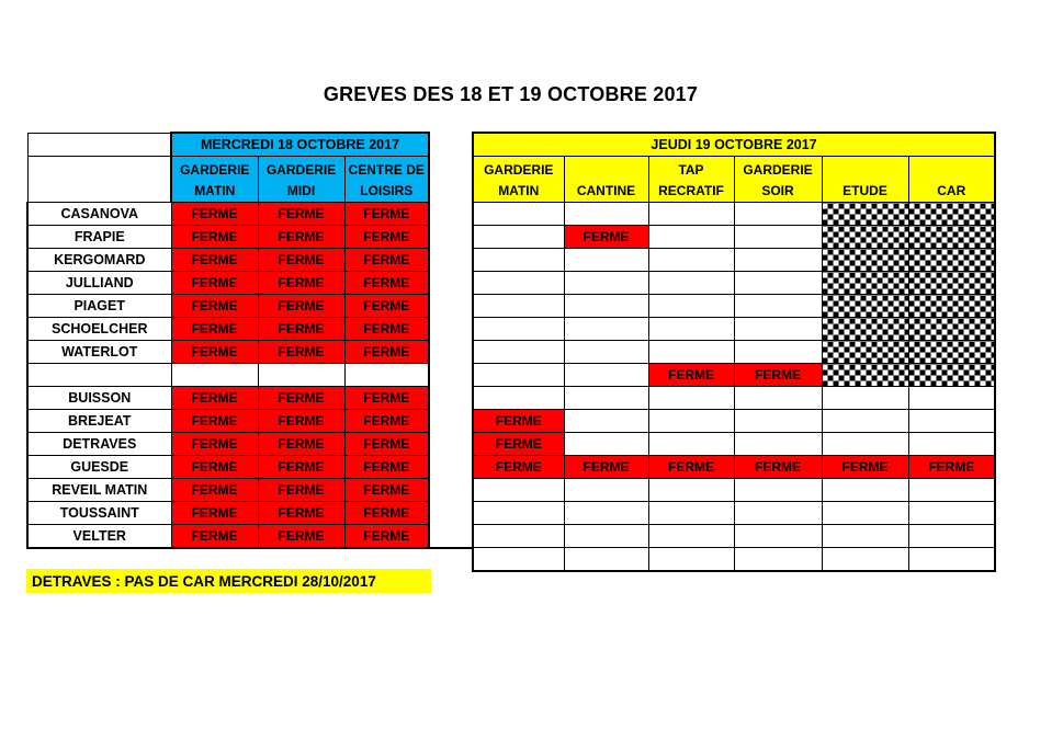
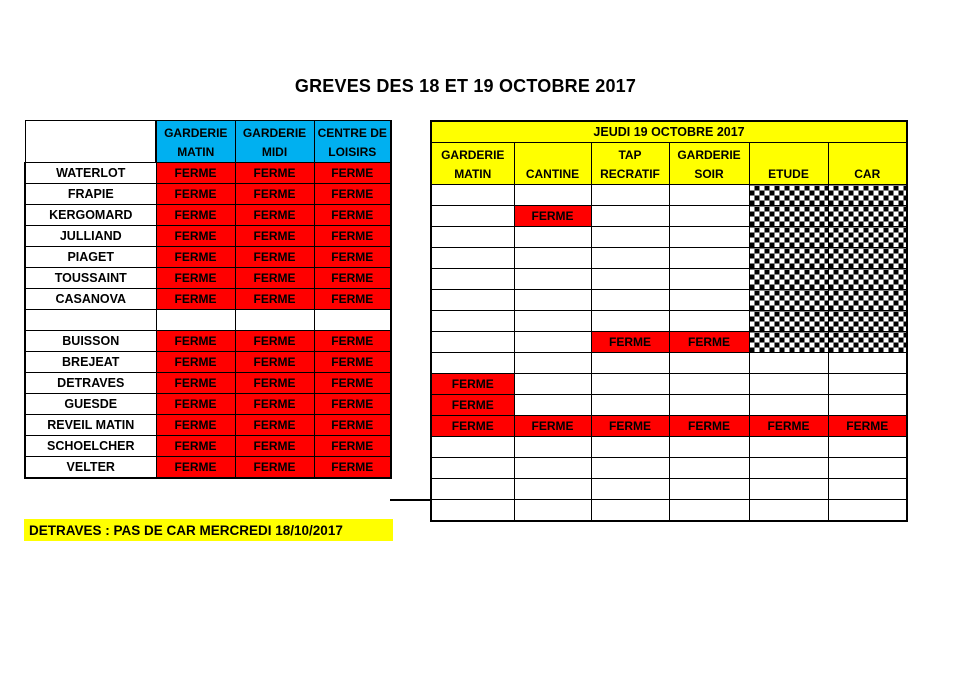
  GREVES DES 18 ET 19 OCTOBRE 2017
- 	MERCREDI 18 OCTOBRE 2017
  	GARDERIE MATIN	GARDERIE MIDI	CENTRE DE LOISIRS
- CASANOVA	FERME	FERME	FERME
+ WATERLOT	FERME	FERME	FERME
  FRAPIE	FERME	FERME	FERME
  KERGOMARD	FERME	FERME	FERME
  JULLIAND	FERME	FERME	FERME
  PIAGET	FERME	FERME	FERME
- SCHOELCHER	FERME	FERME	FERME
+ TOUSSAINT	FERME	FERME	FERME
- WATERLOT	FERME	FERME	FERME
+ CASANOVA	FERME	FERME	FERME
  BUISSON	FERME	FERME	FERME
  BREJEAT	FERME	FERME	FERME
  DETRAVES	FERME	FERME	FERME
  GUESDE	FERME	FERME	FERME
  REVEIL MATIN	FERME	FERME	FERME
- TOUSSAINT	FERME	FERME	FERME
+ SCHOELCHER	FERME	FERME	FERME
  VELTER	FERME	FERME	FERME
  JEUDI 19 OCTOBRE 2017
  GARDERIE MATIN	CANTINE	TAP RECRATIF	GARDERIE SOIR	ETUDE	CAR
  	FERME
  		FERME	FERME
  FERME
  FERME
  FERME	FERME	FERME	FERME	FERME	FERME
- DETRAVES : PAS DE CAR MERCREDI 28/10/2017
+ DETRAVES : PAS DE CAR MERCREDI 18/10/2017
